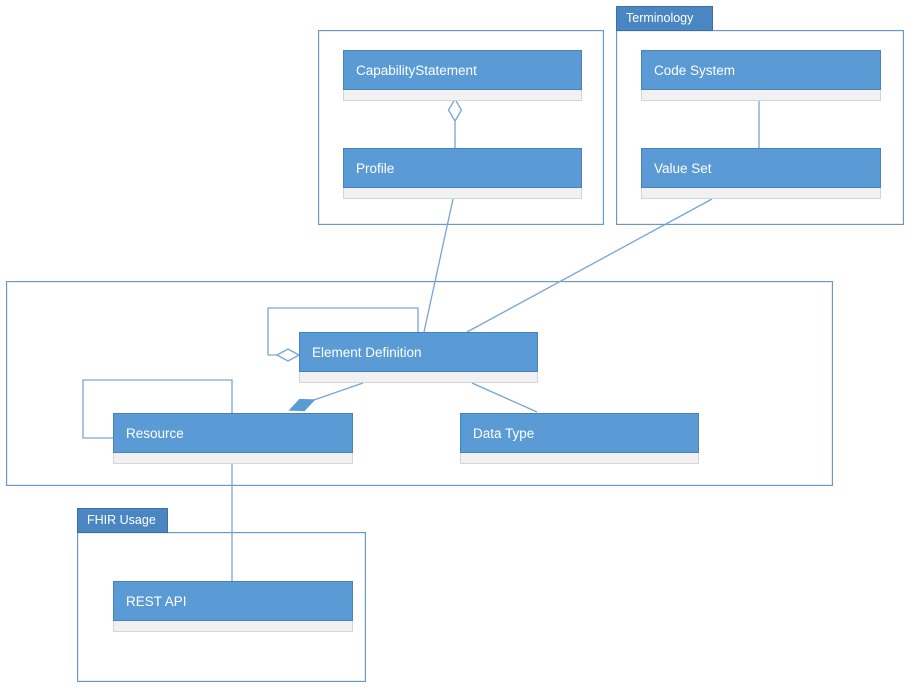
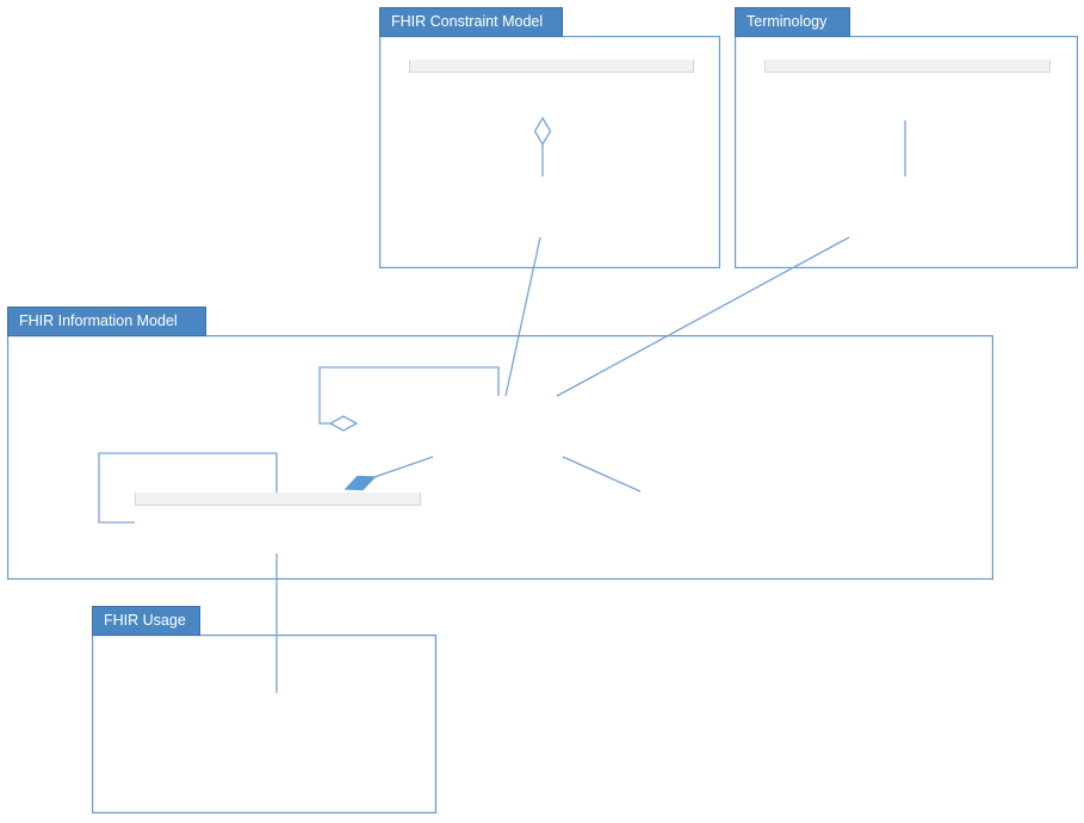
+ FHIR Constraint Model
  Terminology
+ FHIR Information Model
  FHIR Usage
- CapabilityStatement
- Profile
- Code System
- Value Set
- Element Definition
- Resource
- Data Type
- REST API
